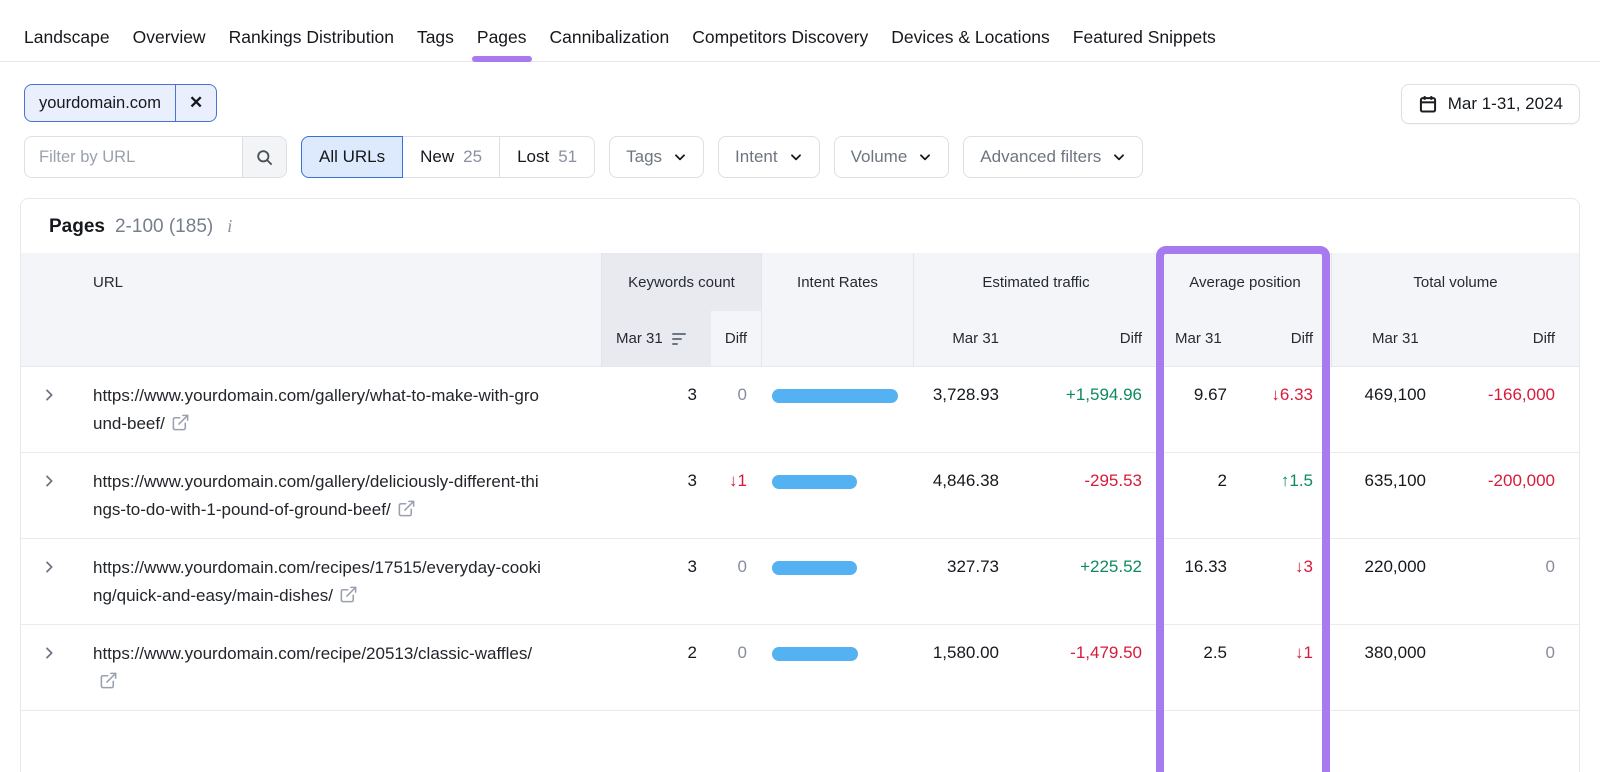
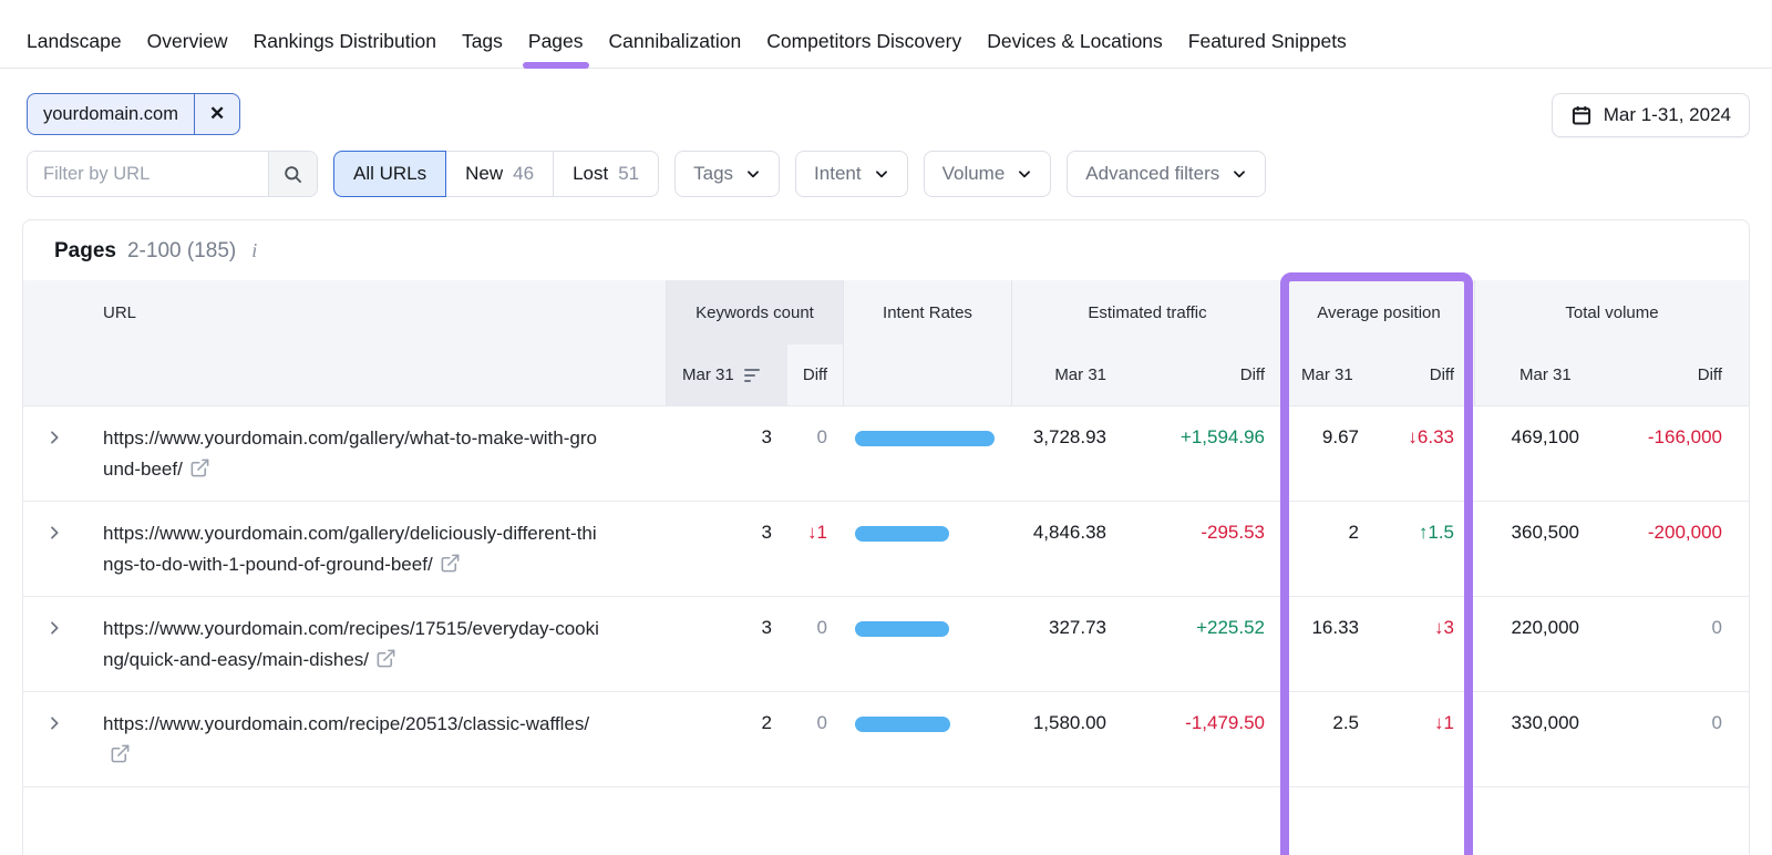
  Landscape
  Overview
  Rankings Distribution
  Tags
  Pages
  Cannibalization
  Competitors Discovery
  Devices & Locations
  Featured Snippets
  yourdomain.com
  ✕
  Mar 1-31, 2024
  Filter by URL
  All URLs
  New
- 25
+ 46
  Lost
  51
  Tags
  Intent
  Volume
  Advanced filters
  Pages
  2-100 (185)
  i
  URL
  Keywords count
  Intent Rates
  Estimated traffic
  Average position
  Total volume
  Mar 31
  Diff
  Mar 31
  Diff
  Mar 31
  Diff
  Mar 31
  Diff
  https://www.yourdomain.com/gallery/what-to-make-with-ground-beef/
  3
  0
  3,728.93
  +1,594.96
  9.67
  ↓6.33
  469,100
  -166,000
  https://www.yourdomain.com/gallery/deliciously-different-things-to-do-with-1-pound-of-ground-beef/
  3
  ↓1
  4,846.38
  -295.53
  2
  ↑1.5
- 635,100
+ 360,500
  -200,000
  https://www.yourdomain.com/recipes/17515/everyday-cooking/quick-and-easy/main-dishes/
  3
  0
  327.73
  +225.52
  16.33
  ↓3
  220,000
  0
  https://www.yourdomain.com/recipe/20513/classic-waffles/
  2
  0
  1,580.00
  -1,479.50
  2.5
  ↓1
- 380,000
+ 330,000
  0
